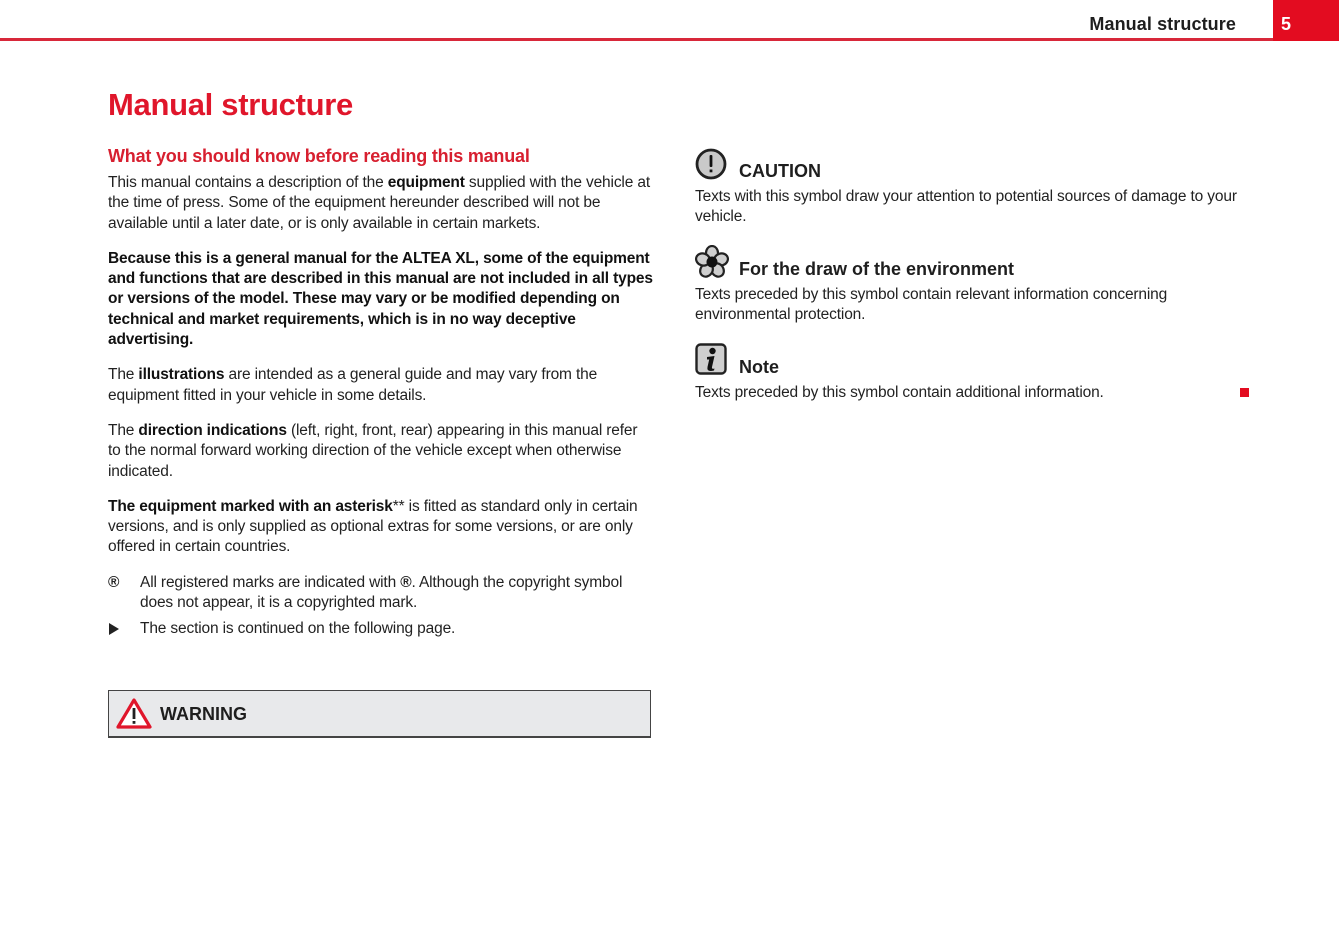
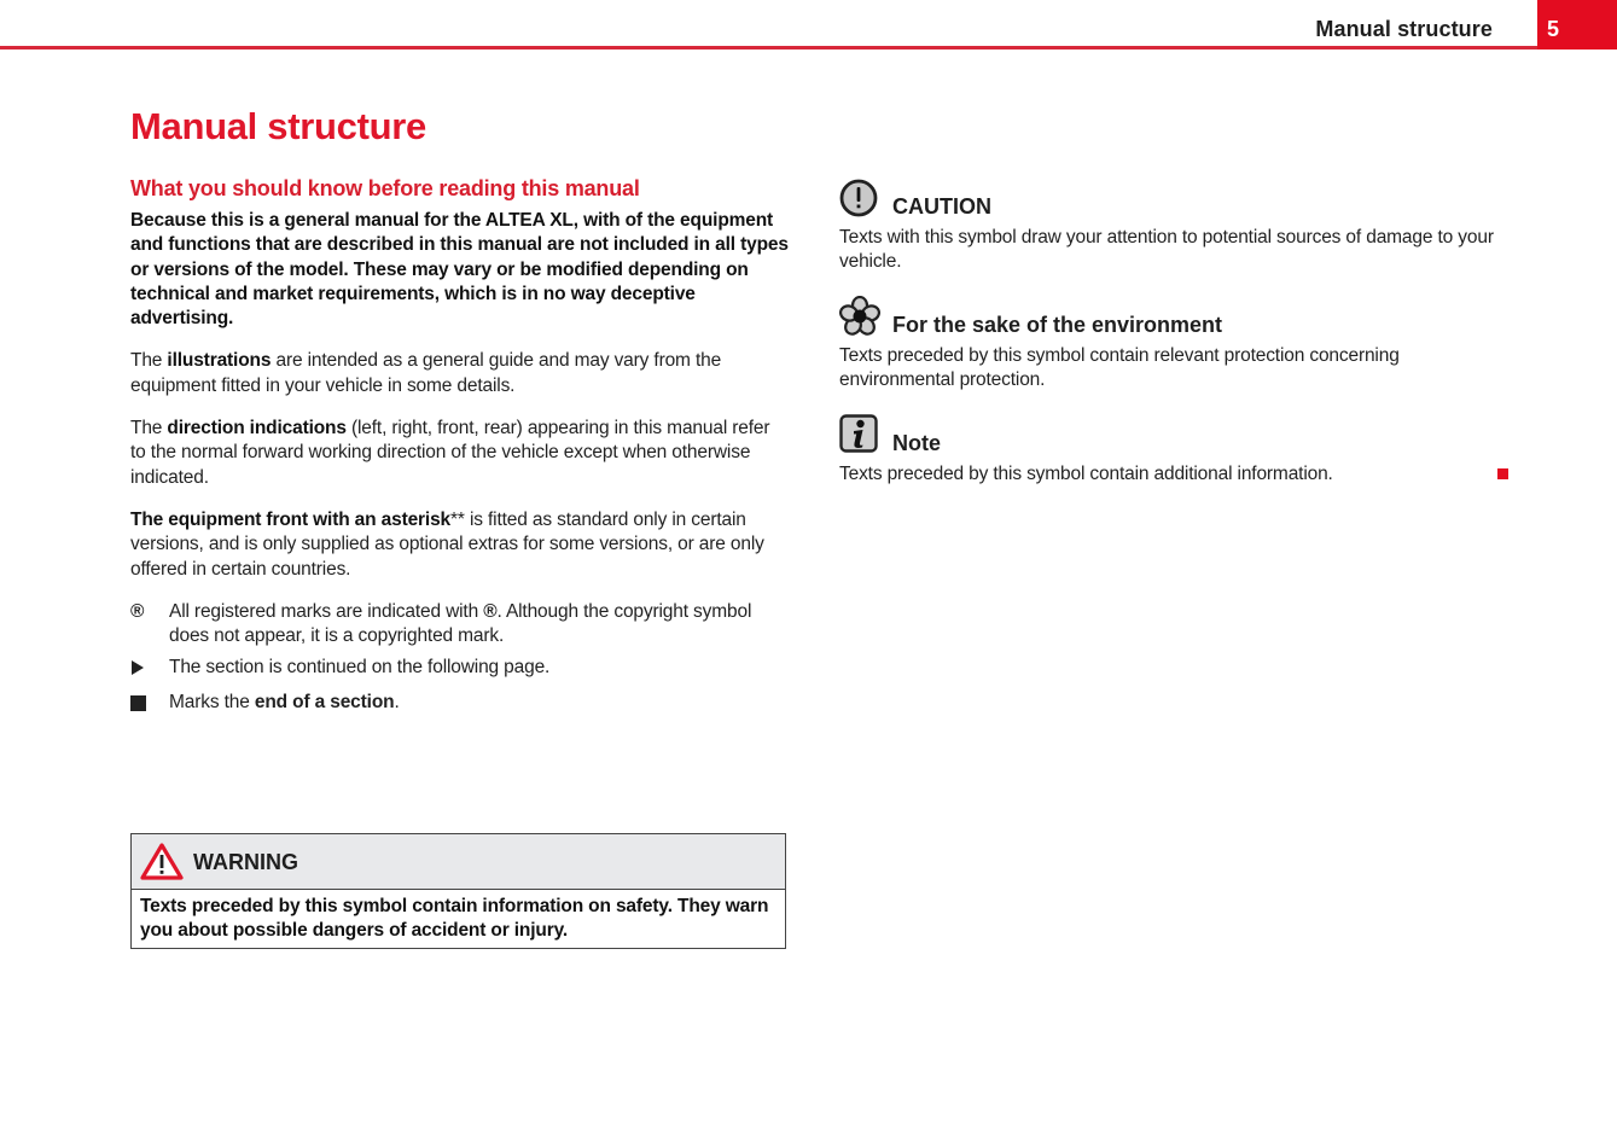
  Manual structure
  5
  Manual structure
  What you should know before reading this manual
- This manual contains a description of the equipment supplied with the vehicle at the time of press. Some of the equipment hereunder described will not be available until a later date, or is only available in certain markets.
- Because this is a general manual for the ALTEA XL, some of the equipment and functions that are described in this manual are not included in all types or versions of the model. These may vary or be modified depending on technical and market requirements, which is in no way deceptive advertising.
+ Because this is a general manual for the ALTEA XL, with of the equipment and functions that are described in this manual are not included in all types or versions of the model. These may vary or be modified depending on technical and market requirements, which is in no way deceptive advertising.
  The illustrations are intended as a general guide and may vary from the equipment fitted in your vehicle in some details.
  The direction indications (left, right, front, rear) appearing in this manual refer to the normal forward working direction of the vehicle except when otherwise indicated.
- The equipment marked with an asterisk** is fitted as standard only in certain versions, and is only supplied as optional extras for some versions, or are only offered in certain countries.
+ The equipment front with an asterisk** is fitted as standard only in certain versions, and is only supplied as optional extras for some versions, or are only offered in certain countries.
  ®
  All registered marks are indicated with ®. Although the copyright symbol does not appear, it is a copyrighted mark.
  The section is continued on the following page.
+ Marks the end of a section.
  WARNING
+ Texts preceded by this symbol contain information on safety. They warn you about possible dangers of accident or injury.
  CAUTION
  Texts with this symbol draw your attention to potential sources of damage to your vehicle.
- For the draw of the environment
+ For the sake of the environment
- Texts preceded by this symbol contain relevant information concerning environmental protection.
+ Texts preceded by this symbol contain relevant protection concerning environmental protection.
  Note
  Texts preceded by this symbol contain additional information.
